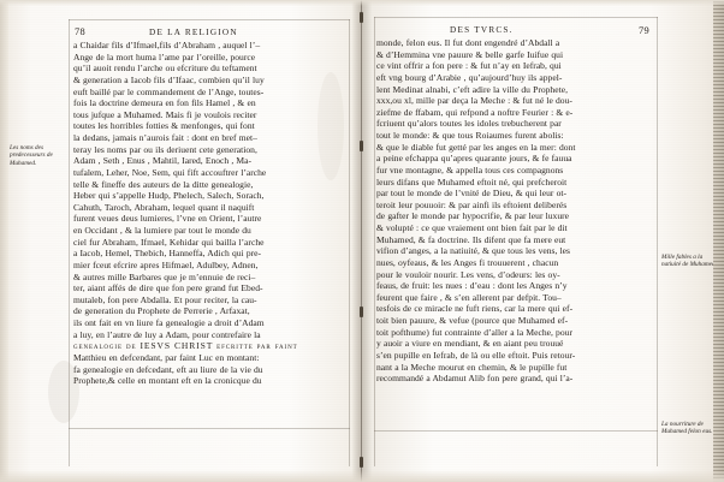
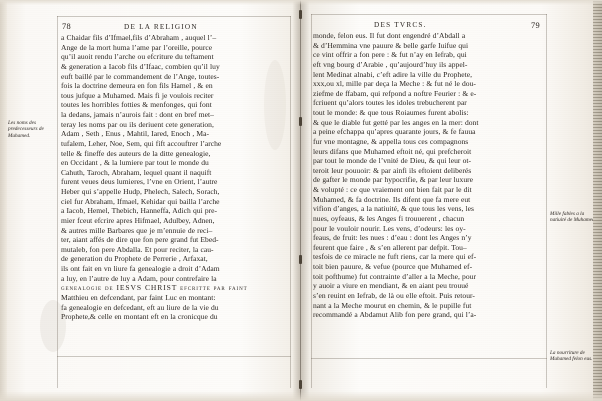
  78
  DE LA RELIGION
  a Chaidar fils d’Ifmael,fils d’Abraham , auquel l’–
  Ange de la mort huma l’ame par l’oreille, pource
  qu’il auoit rendu l’arche ou efcriture du teftament
  & generation a Iacob fils d’Ifaac, combien qu’il luy
  euft baillé par le commandement de l’Ange, toutes-
  fois la doctrine demeura en fon fils Hamel , & en
  tous jufque a Muhamed. Mais fi je voulois reciter
  toutes les horribles fotties & menfonges, qui font
  la dedans, jamais n’aurois fait : dont en bref met–
  teray les noms par ou ils deriuent cete generation,
  Adam , Seth , Enus , Mahtil, Iared, Enoch , Ma-
  tufalem, Leher, Noe, Sem, qui fift accouftrer l’arche
  telle & fineffe des auteurs de la ditte genealogie,
- Heber qui s’appelle Hudp, Phelech, Salech, Sorach,
+ en Occidant , & la lumiere par tout le monde du
  Cahuth, Taroch, Abraham, lequel quant il naquift
  furent veues deus lumieres, l’vne en Orient, l’autre
- en Occidant , & la lumiere par tout le monde du
+ Heber qui s’appelle Hudp, Phelech, Salech, Sorach,
  ciel fur Abraham, Ifmael, Kehidar qui bailla l’arche
  a Iacob, Hemel, Thebich, Hanneffa, Adich qui pre-
  mier fceut efcrire apres Hifmael, Adulbey, Adnen,
  & autres mille Barbares que je m’ennuie de reci–
  ter, aiant affés de dire que fon pere grand fut Ebed-
  mutaleb, fon pere Abdalla. Et pour reciter, la cau-
  de generation du Prophete de Perrerie , Arfaxat,
  ils ont fait en vn liure fa genealogie a droit d’Adam
  a luy, en l’autre de luy a Adam, pour contrefaire la
  genealogie de IESVS CHRIST efcritte par faint
  Matthieu en defcendant, par faint Luc en montant:
  fa genealogie en defcedant, eft au liure de la vie du
  Prophete,& celle en montant eft en la cronicque du
  DES TVRCS.
  79
  monde, felon eus. Il fut dont engendré d’Abdall a
  & d’Hemmina vne pauure & belle garfe Iuifue qui
  ce vint offrir a fon pere : & fut n’ay en Iefrab, qui
  eft vng bourg d’Arabie , qu’aujourd’huy ils appel-
  lent Medinat alnabi, c’eft adire la ville du Prophete,
  xxx,ou xl, mille par deça la Meche : & fut né le dou-
  ziefme de ffabam, qui refpond a noftre Feurier : & e-
  fcriuent qu’alors toutes les idoles trebucherent par
  tout le monde: & que tous Roiaumes furent abolis:
  & que le diable fut getté par les anges en la mer: dont
  a peine efchappa qu’apres quarante jours, & fe fauua
  fur vne montagne, & appella tous ces compagnons
  leurs difans que Muhamed eftoit né, qui prefcheroit
  par tout le monde de l’vnité de Dieu, & qui leur ot-
  teroit leur pouuoir: & par ainfi ils eftoient deliberés
  de gafter le monde par hypocrifie, & par leur luxure
  & volupté : ce que vraiement ont bien fait par le dit
  Muhamed, & fa doctrine. Ils difent que fa mere eut
  vifion d’anges, a la natiuité, & que tous les vens, les
  nues, oyfeaus, & les Anges fi trouuerent , chacun
  pour le vouloir nourir. Les vens, d’odeurs: les oy-
  feaus, de fruit: les nues : d’eau : dont les Anges n’y
  feurent que faire , & s’en allerent par defpit. Tou–
  tesfois de ce miracle ne fuft riens, car la mere qui ef-
  toit bien pauure, & vefue (pource que Muhamed ef-
  toit pofthume) fut contrainte d’aller a la Meche, pour
  y auoir a viure en mendiant, & en aiant peu trouué
- s’en pupille en Iefrab, de là ou elle eftoit. Puis retour-
+ s’en reuint en Iefrab, de là ou elle eftoit. Puis retour-
  nant a la Meche mourut en chemin, & le pupille fut
  recommandé a Abdamut Alib fon pere grand, qui l’a-
